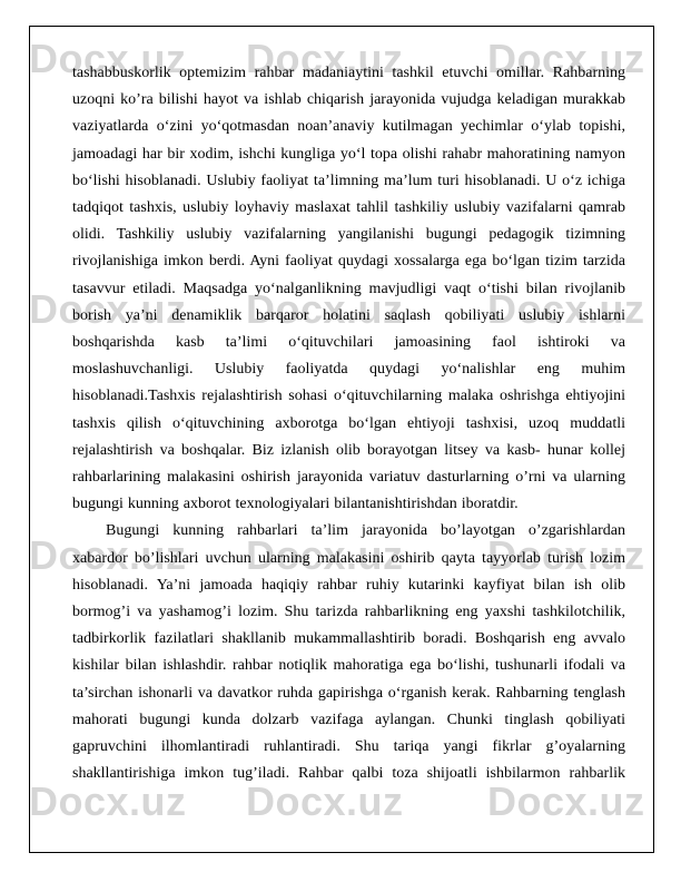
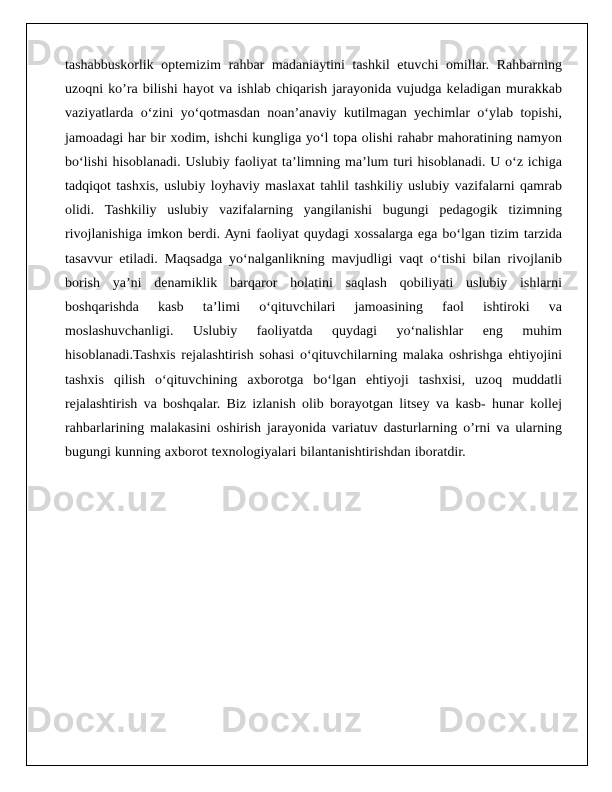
  Docx.uz
  Docx.uz
  Docx.uz
  Docx.uz
  Docx.uz
  Docx.uz
  Docx.uz
  Docx.uz
  Docx.uz
  Docx.uz
  Docx.uz
  Docx.uz
  tashabbuskorlik optemizim rahbar madaniaytini tashkil etuvchi omillar. Rahbarning uzoqni ko’ra bilishi hayot va ishlab chiqarish jarayonida vujudga keladigan murakkab vaziyatlarda o‘zini yo‘qotmasdan noan’anaviy kutilmagan yechimlar o‘ylab topishi, jamoadagi har bir xodim, ishchi kungliga yo‘l topa olishi rahabr mahoratining namyon bo‘lishi hisoblanadi. Uslubiy faoliyat ta’limning ma’lum turi hisoblanadi. U o‘z ichiga tadqiqot tashxis, uslubiy loyhaviy maslaxat tahlil tashkiliy uslubiy vazifalarni qamrab olidi. Tashkiliy uslubiy vazifalarning yangilanishi bugungi pedagogik tizimning rivojlanishiga imkon berdi. Ayni faoliyat quydagi xossalarga ega bo‘lgan tizim tarzida tasavvur etiladi. Maqsadga yo‘nalganlikning mavjudligi vaqt o‘tishi bilan rivojlanib borish ya’ni denamiklik barqaror holatini saqlash qobiliyati uslubiy ishlarni boshqarishda kasb ta’limi o‘qituvchilari jamoasining faol ishtiroki va moslashuvchanligi. Uslubiy faoliyatda quydagi yo‘nalishlar eng muhim hisoblanadi.Tashxis rejalashtirish sohasi o‘qituvchilarning malaka oshrishga ehtiyojini tashxis qilish o‘qituvchining axborotga bo‘lgan ehtiyoji tashxisi, uzoq muddatli rejalashtirish va boshqalar. Biz izlanish olib borayotgan litsey va kasb- hunar kollej rahbarlarining malakasini oshirish jarayonida variatuv dasturlarning o’rni va ularning bugungi kunning axborot texnologiyalari bilantanishtirishdan iboratdir.
- Bugungi kunning rahbarlari ta’lim jarayonida bo’layotgan o’zgarishlardan xabardor bo’lishlari uvchun ularning malakasini oshirib qayta tayyorlab turish lozim hisoblanadi. Ya’ni jamoada haqiqiy rahbar ruhiy kutarinki kayfiyat bilan ish olib bormog’i va yashamog’i lozim. Shu tarizda rahbarlikning eng yaxshi tashkilotchilik, tadbirkorlik fazilatlari shakllanib mukammallashtirib boradi. Boshqarish eng avvalo kishilar bilan ishlashdir. rahbar notiqlik mahoratiga ega bo‘lishi, tushunarli ifodali va ta’sirchan ishonarli va davatkor ruhda gapirishga o‘rganish kerak. Rahbarning tenglash mahorati bugungi kunda dolzarb vazifaga aylangan. Chunki tinglash qobiliyati gapruvchini ilhomlantiradi ruhlantiradi. Shu tariqa yangi fikrlar g’oyalarning shakllantirishiga imkon tug’iladi. Rahbar qalbi toza shijoatli ishbilarmon rahbarlik
